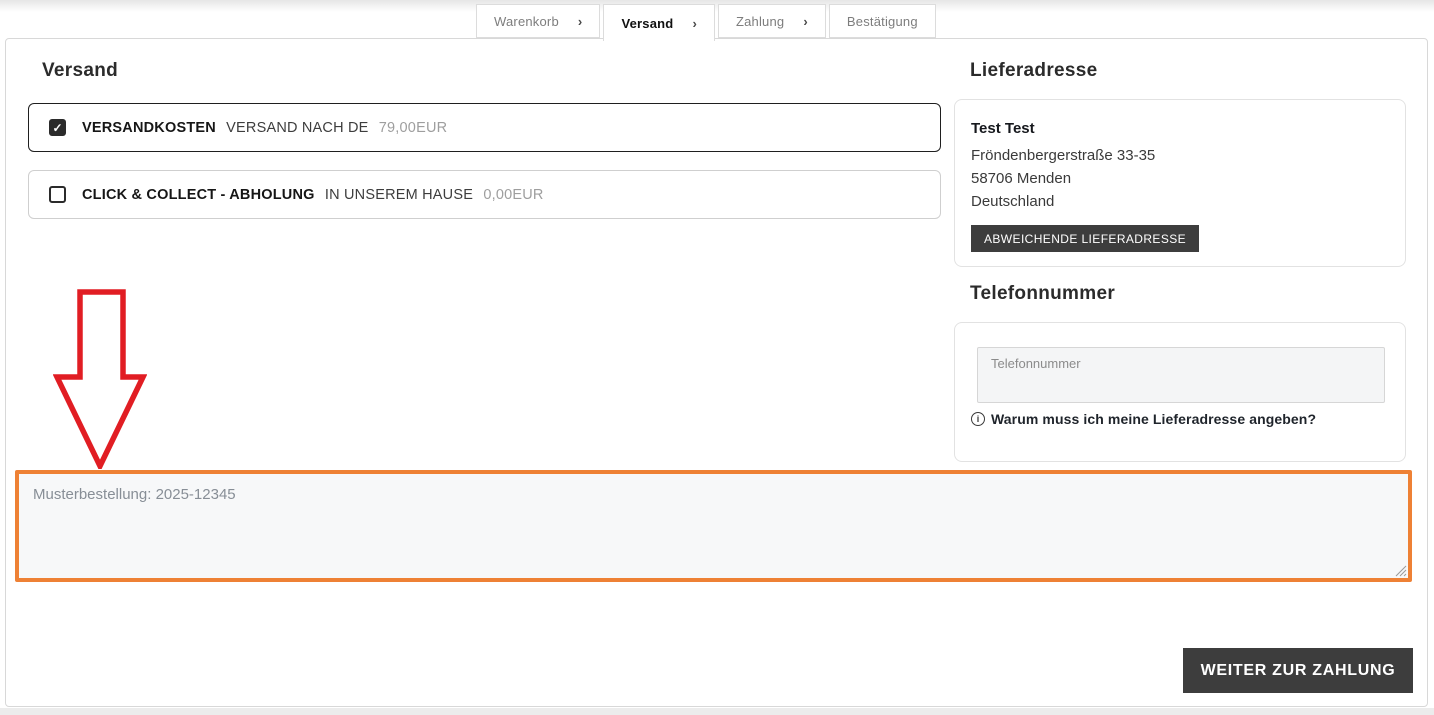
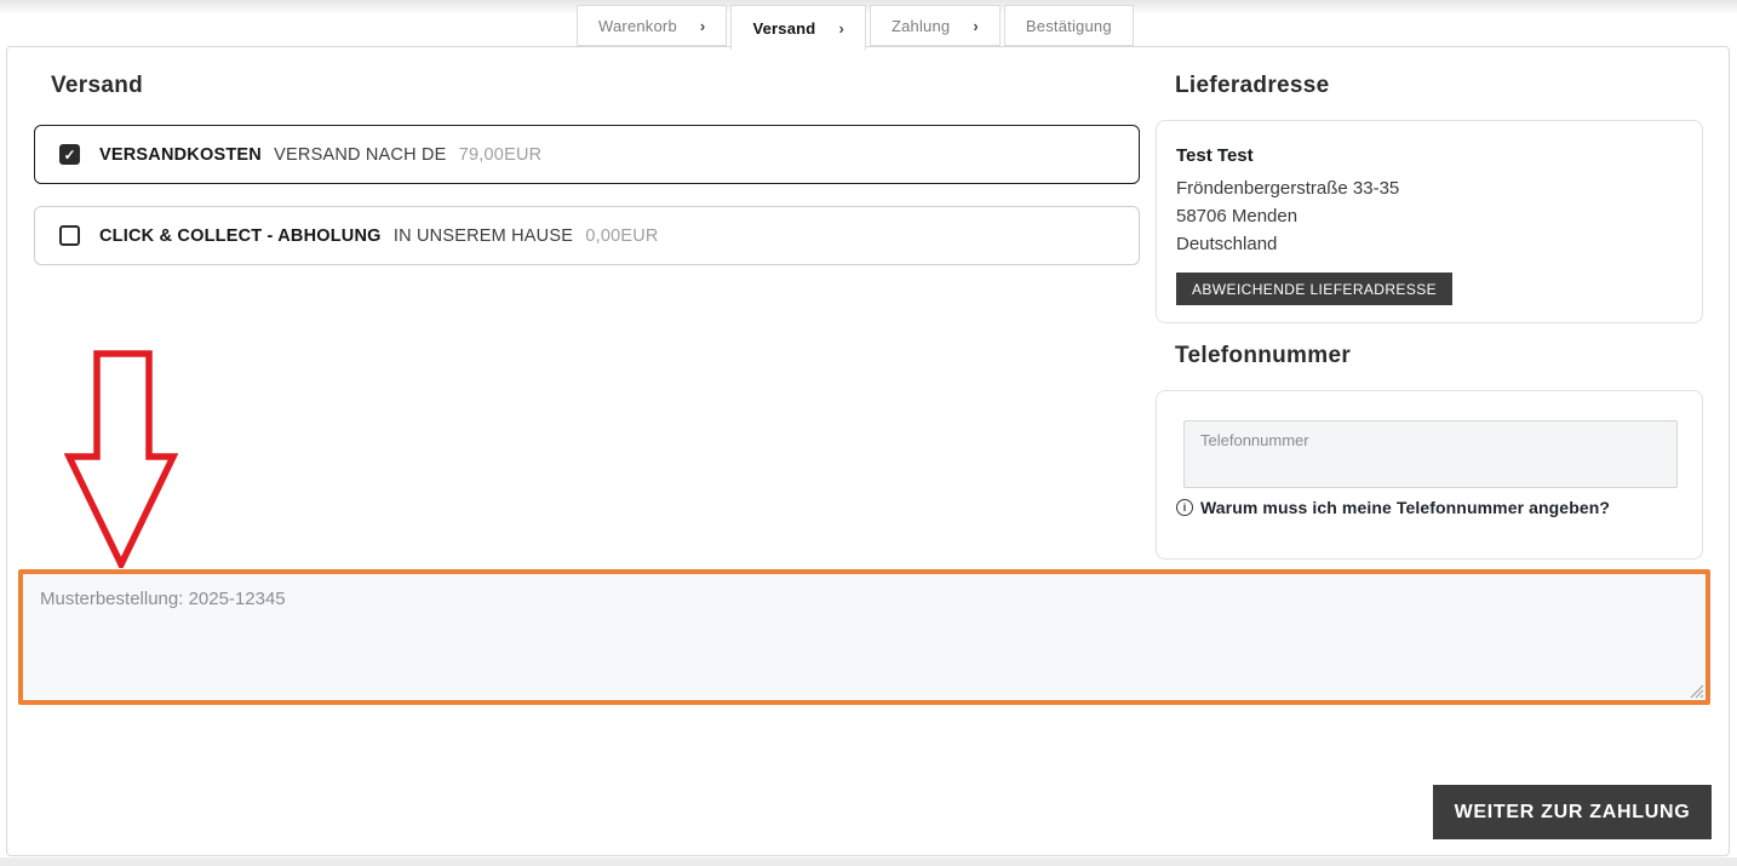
  Warenkorb
  ›
  Versand
  ›
  Zahlung
  ›
  Bestätigung
  Versand
  ✓
  VERSANDKOSTEN VERSAND NACH DE 79,00EUR
  CLICK & COLLECT - ABHOLUNG IN UNSEREM HAUSE 0,00EUR
  Musterbestellung: 2025-12345
  Lieferadresse
  Test Test
  Fröndenbergerstraße 33-35
  58706 Menden
  Deutschland
  ABWEICHENDE LIEFERADRESSE
  Telefonnummer
  Telefonnummer
  i
- Warum muss ich meine Lieferadresse angeben?
+ Warum muss ich meine Telefonnummer angeben?
  WEITER ZUR ZAHLUNG
